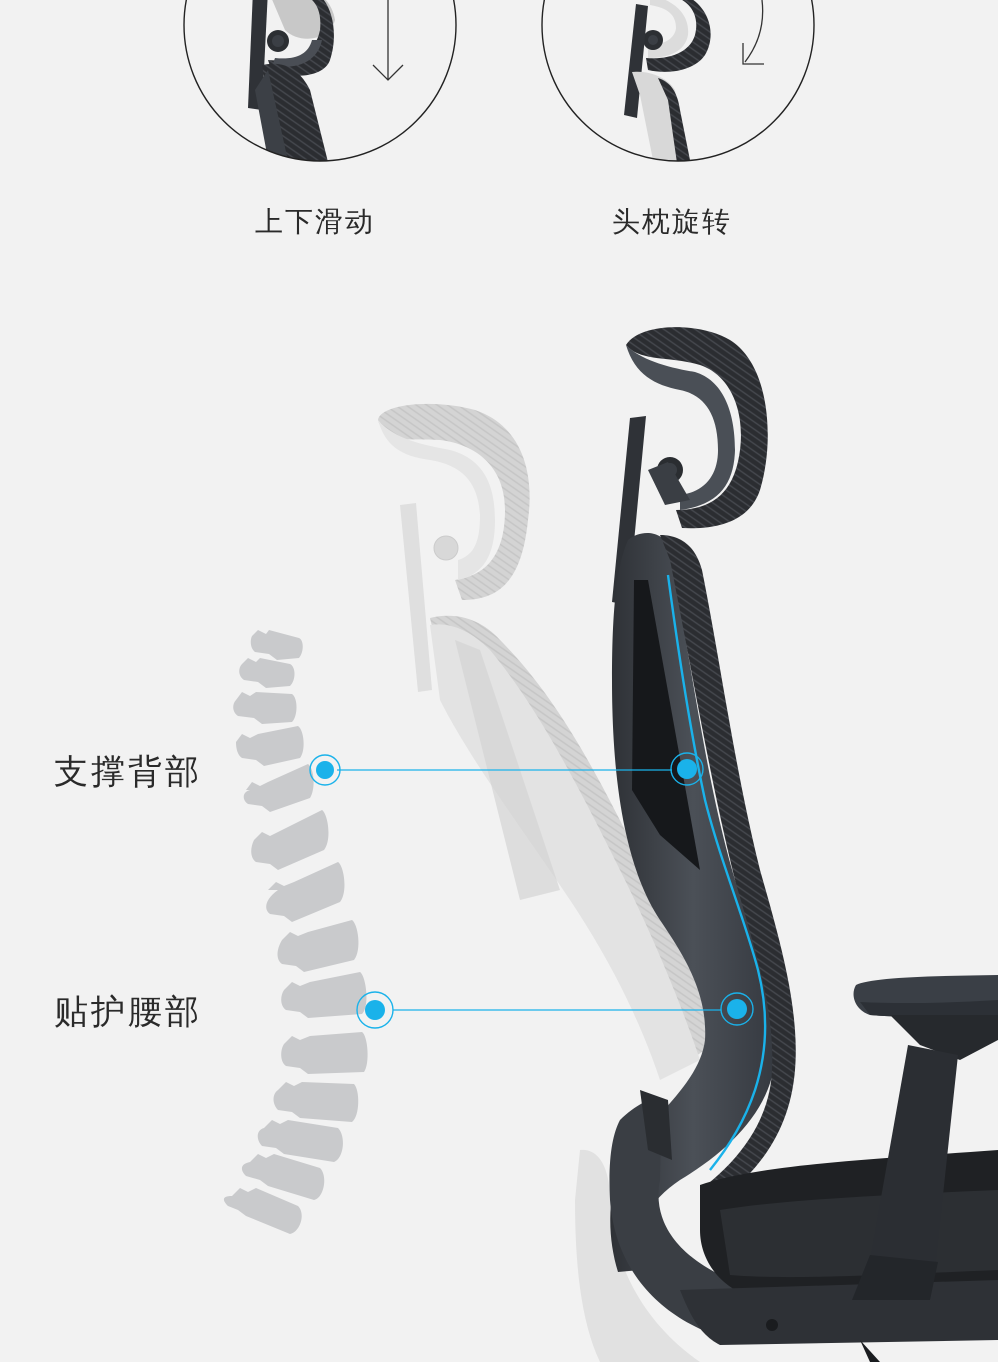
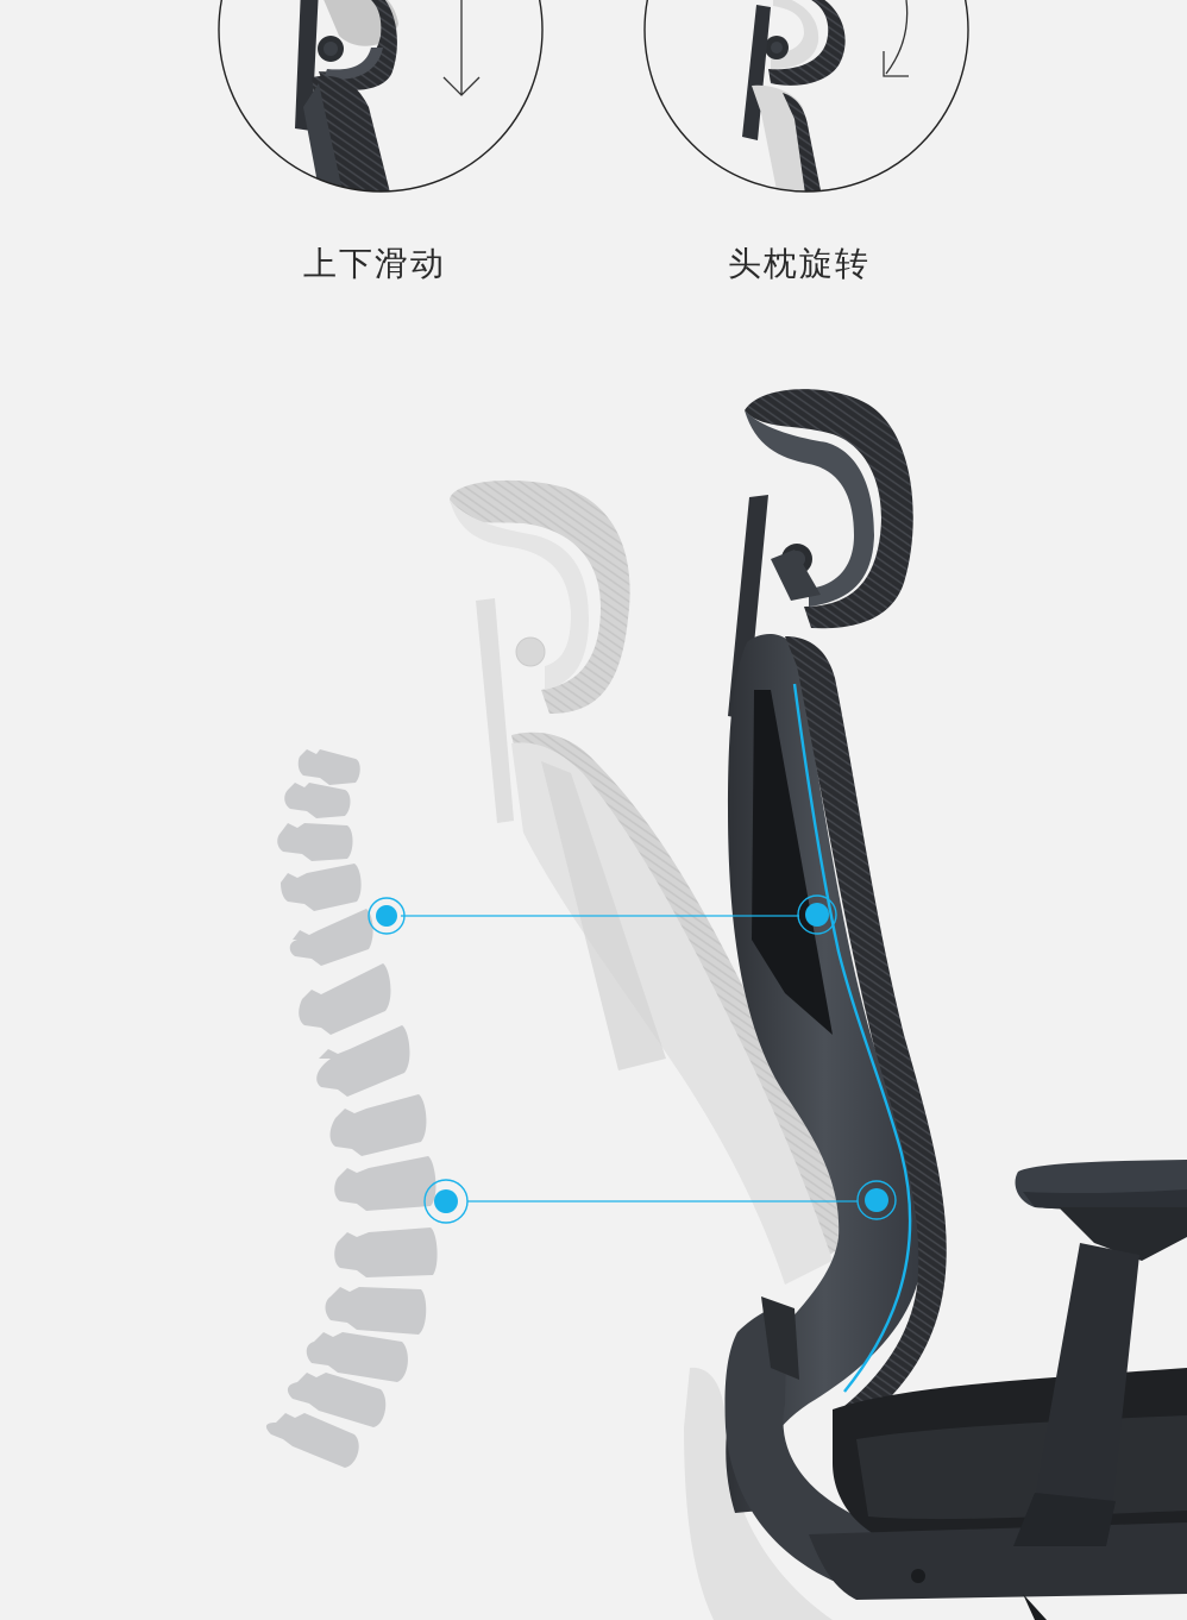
  上下滑动
  头枕旋转
- 支撑背部
- 贴护腰部
